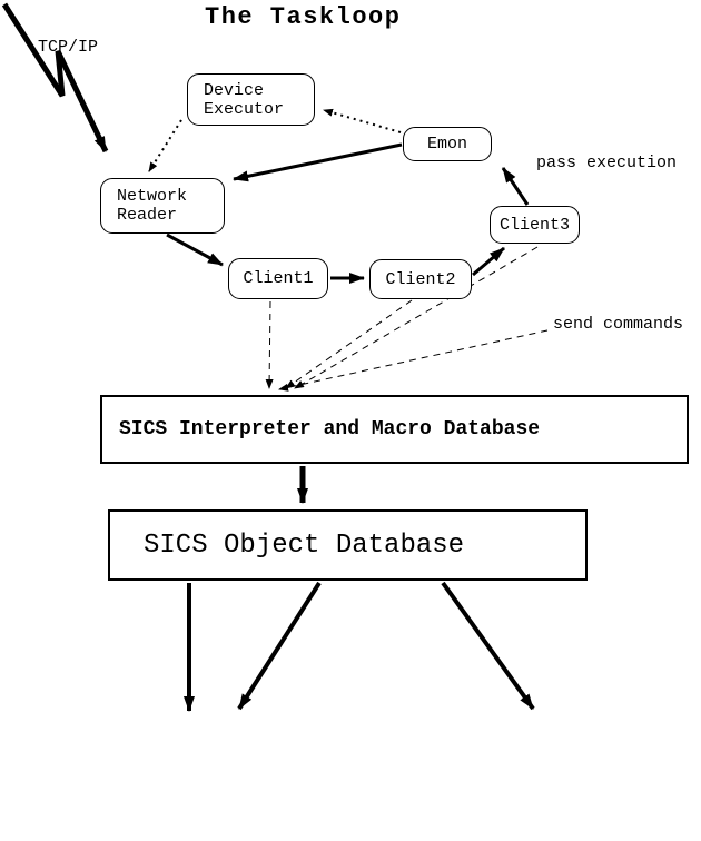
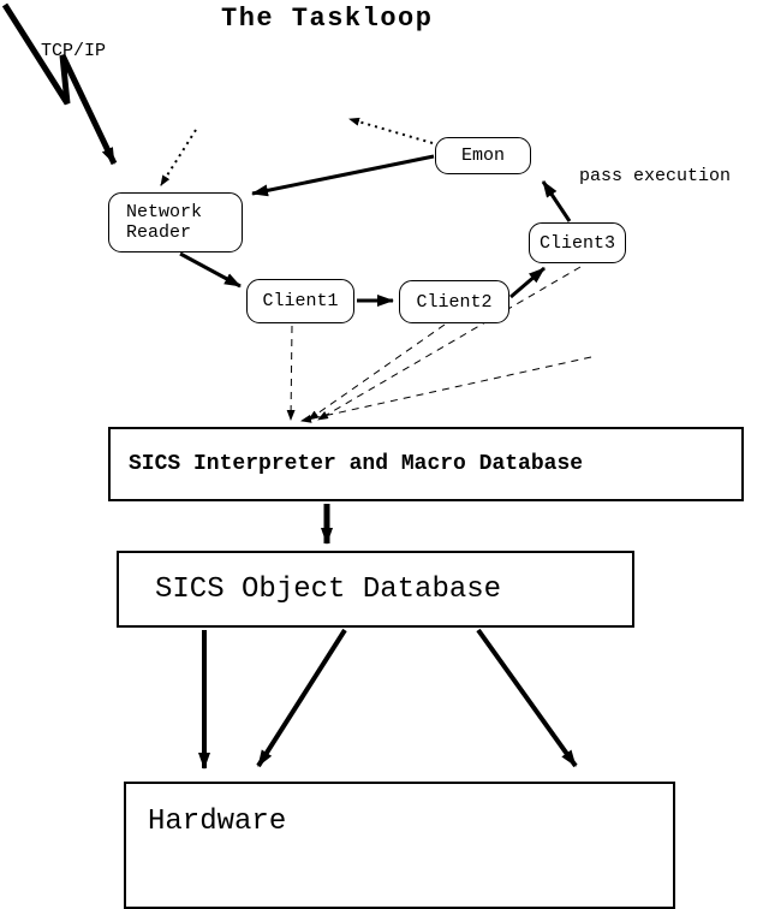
  The Taskloop
  TCP/IP
  pass execution
- send commands
- Device
- Executor
  Emon
  Network
  Reader
  Client3
  Client1
  Client2
  SICS Interpreter and Macro Database
  SICS Object Database
+ Hardware
